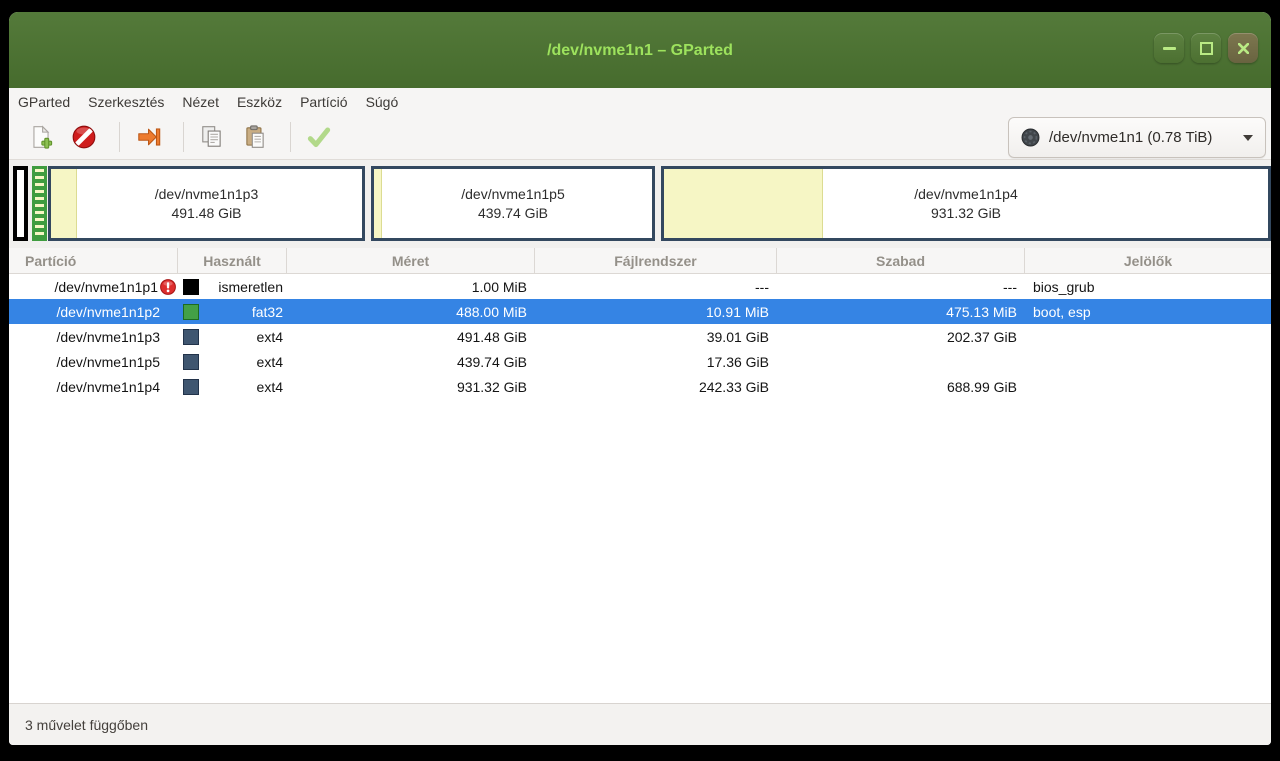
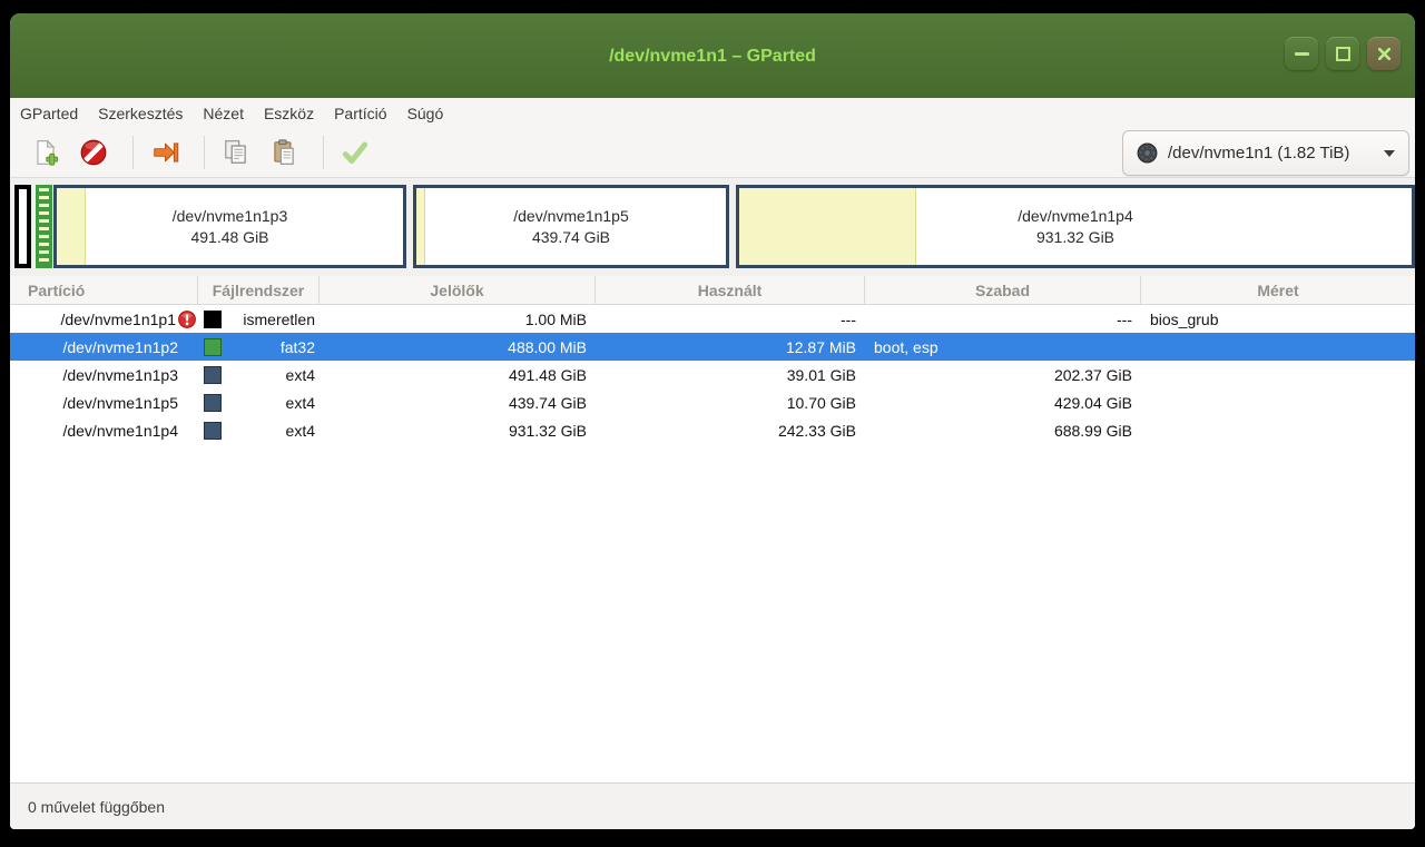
  /dev/nvme1n1 – GParted
  GParted
  Szerkesztés
  Nézet
  Eszköz
  Partíció
  Súgó
- /dev/nvme1n1 (0.78 TiB)
+ /dev/nvme1n1 (1.82 TiB)
  /dev/nvme1n1p3
  491.48 GiB
  /dev/nvme1n1p5
  439.74 GiB
  /dev/nvme1n1p4
  931.32 GiB
  Partíció
- Használt
+ Fájlrendszer
- Méret
+ Jelölők
- Fájlrendszer
+ Használt
  Szabad
- Jelölők
+ Méret
  /dev/nvme1n1p1
  ismeretlen
  1.00 MiB
  ---
  ---
  bios_grub
  /dev/nvme1n1p2
  fat32
  488.00 MiB
- 10.91 MiB
+ 12.87 MiB
- 475.13 MiB
  boot, esp
  /dev/nvme1n1p3
  ext4
  491.48 GiB
  39.01 GiB
  202.37 GiB
  /dev/nvme1n1p5
  ext4
  439.74 GiB
- 17.36 GiB
+ 10.70 GiB
+ 429.04 GiB
  /dev/nvme1n1p4
  ext4
  931.32 GiB
  242.33 GiB
  688.99 GiB
- 3 művelet függőben
+ 0 művelet függőben
